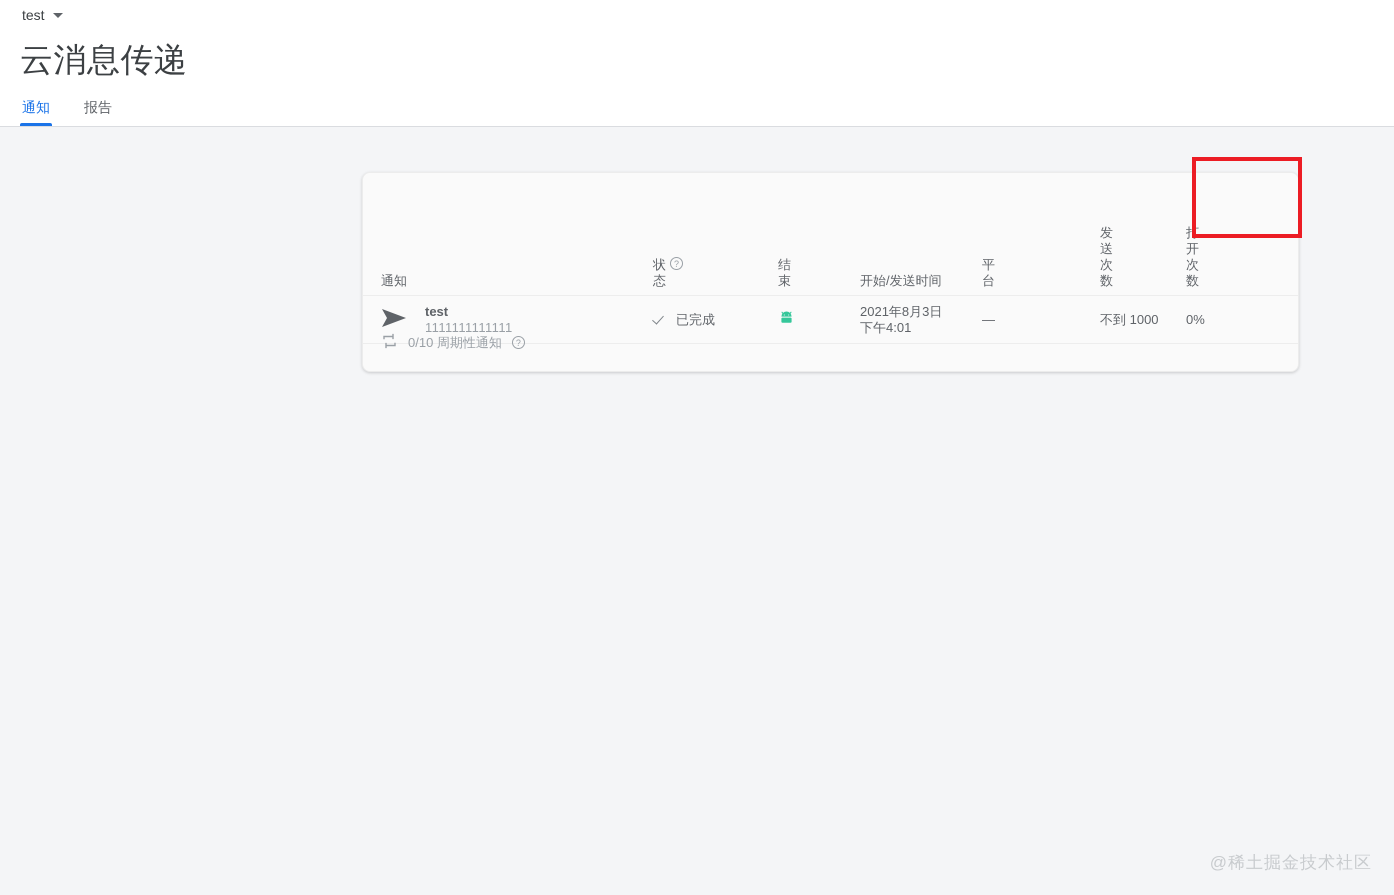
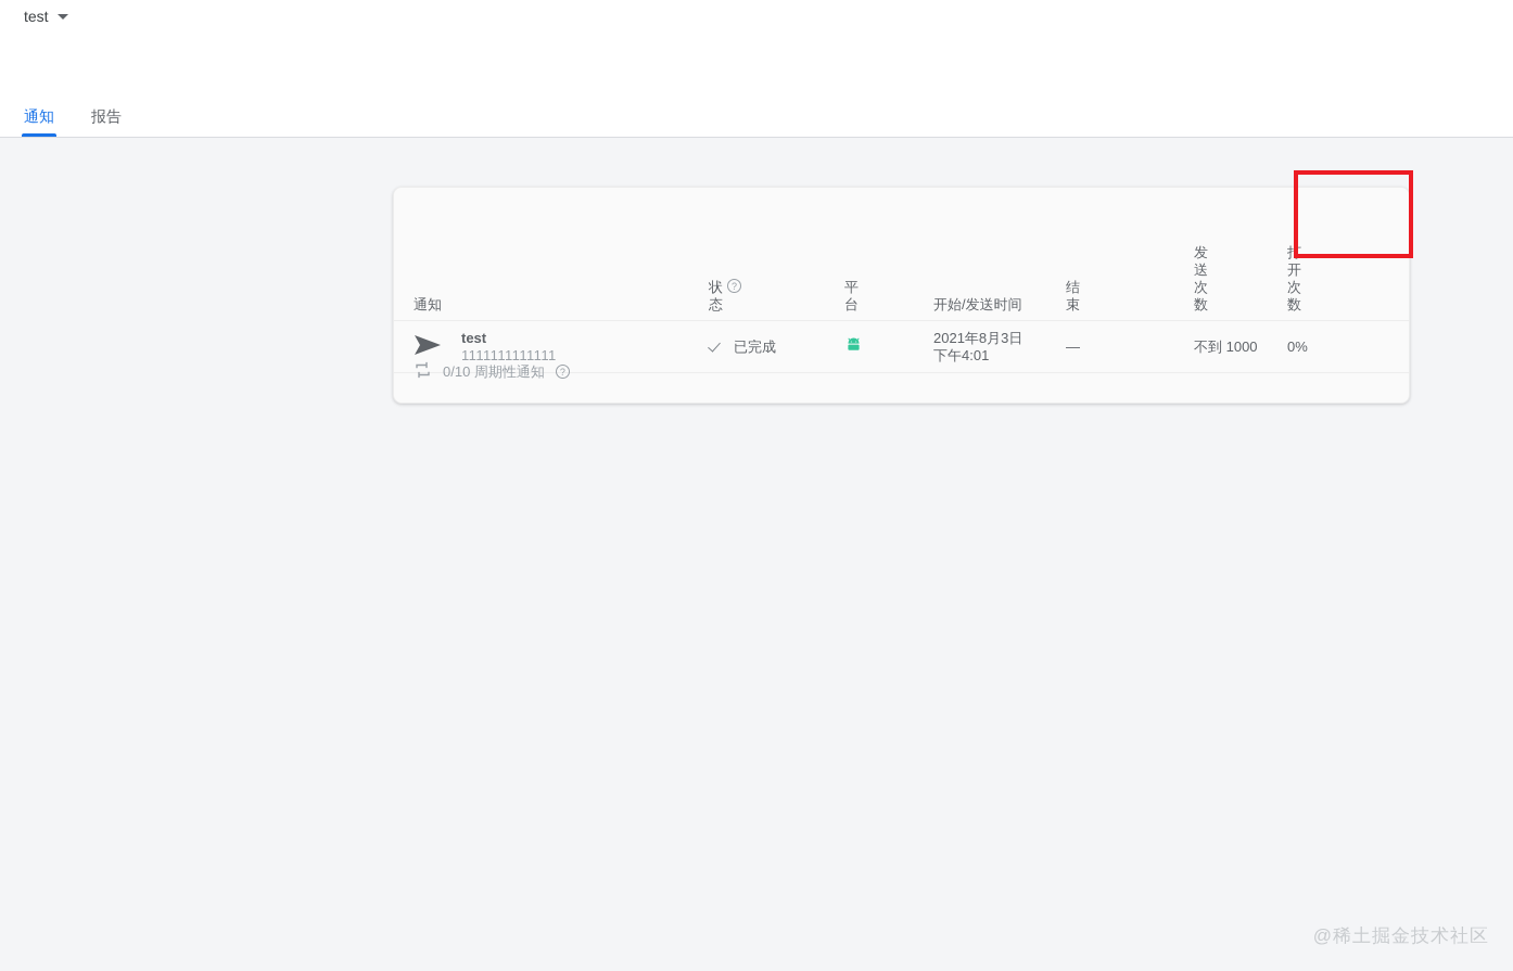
  test
- 云消息传递
  通知
  报告
  通知
  状态
  ?
- 结束
+ 平台
  开始/发送时间
- 平台
+ 结束
  发送次数
  打开次数
  test
  1111111111111
  已完成
  2021年8月3日
  下午4:01
  —
  不到 1000
  0%
  0/10 周期性通知
  ?
  @稀土掘金技术社区
